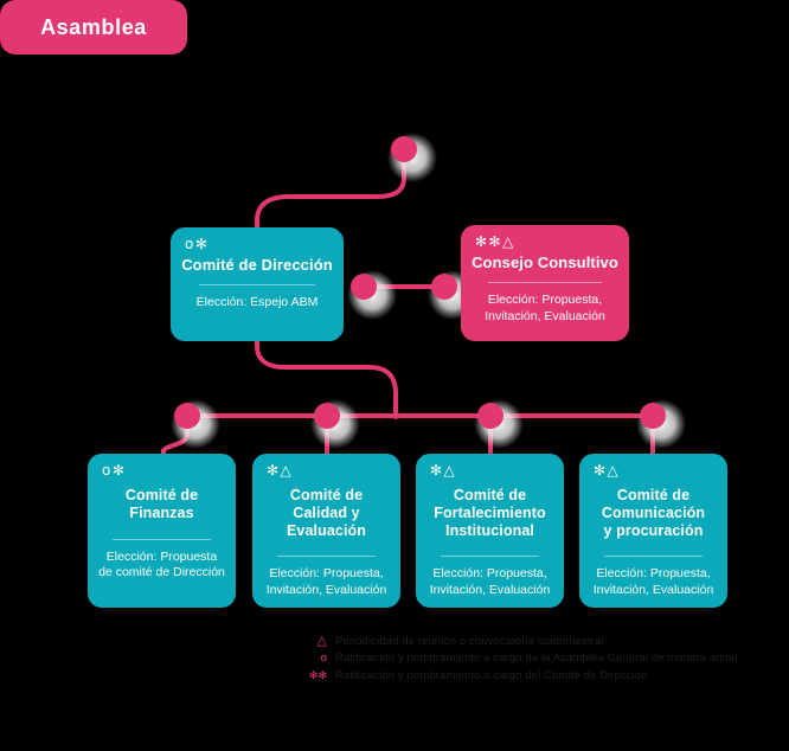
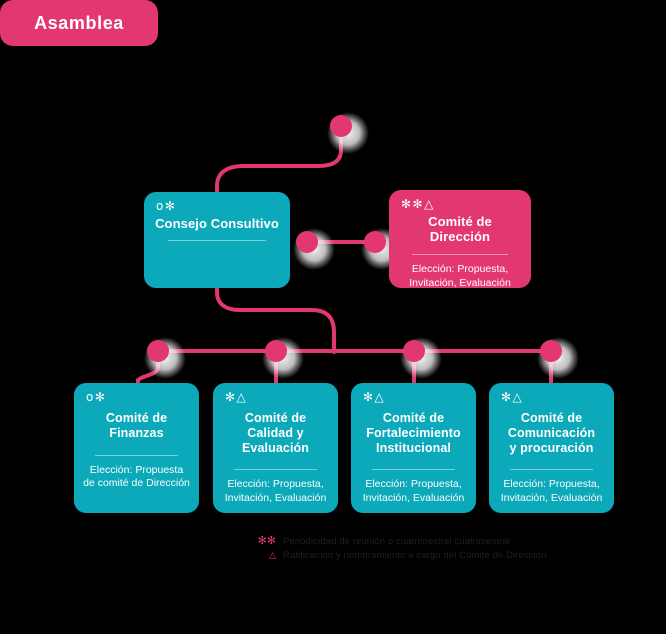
  Asamblea
  o✻
- Comité de Dirección
+ Consejo Consultivo
- Elección: Espejo ABM
  ✻✻△
- Consejo Consultivo
+ Comité de Dirección
  Elección: Propuesta,
  Invitación, Evaluación
  o✻
  Comité de
  Finanzas
  Elección: Propuesta
  de comité de Dirección
  ✻△
  Comité de
  Calidad y
  Evaluación
  Elección: Propuesta,
  Invitación, Evaluación
  ✻△
  Comité de
  Fortalecimiento
  Institucional
  Elección: Propuesta,
  Invitación, Evaluación
  ✻△
  Comité de
  Comunicación
  y procuración
  Elección: Propuesta,
  Invitación, Evaluación
- △
+ ✻✻
- Periodicidad de reunión o convocatoria cuatrimestral
+ Periodicidad de reunión o cuatrimestral cuatrimestral
- o
- Ratificación y nombramiento a cargo de la Asamblea General de manera anual
- ✻✻
+ △
  Ratificación y nombramiento a cargo del Comité de Dirección
